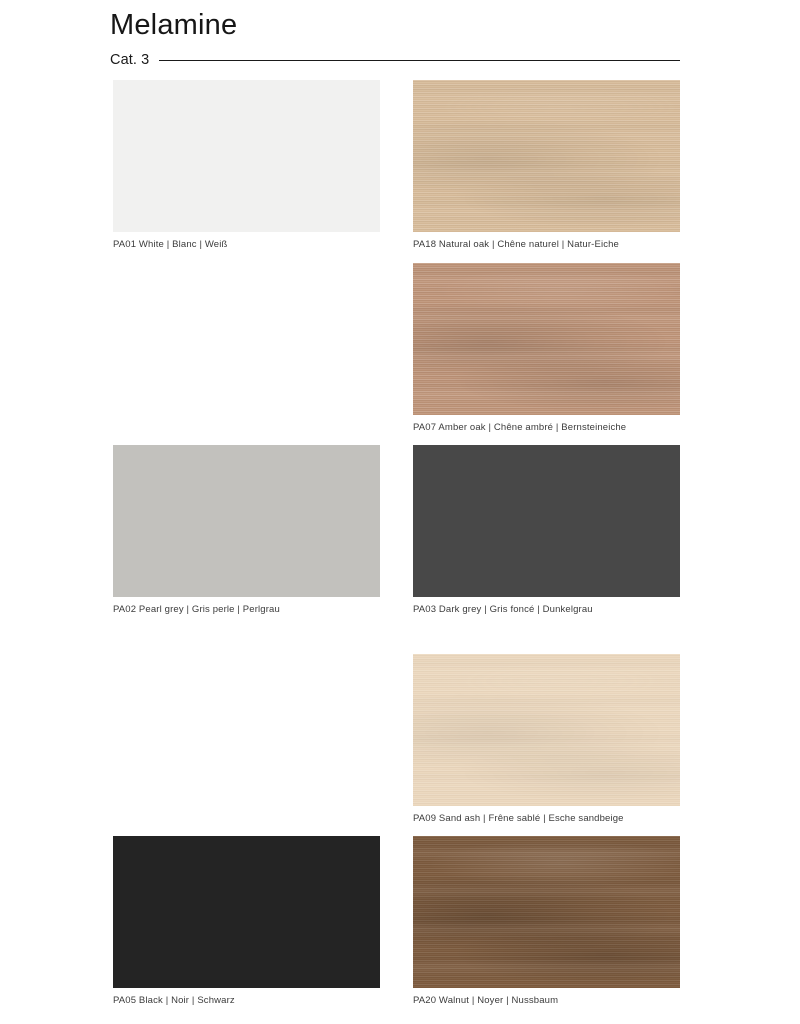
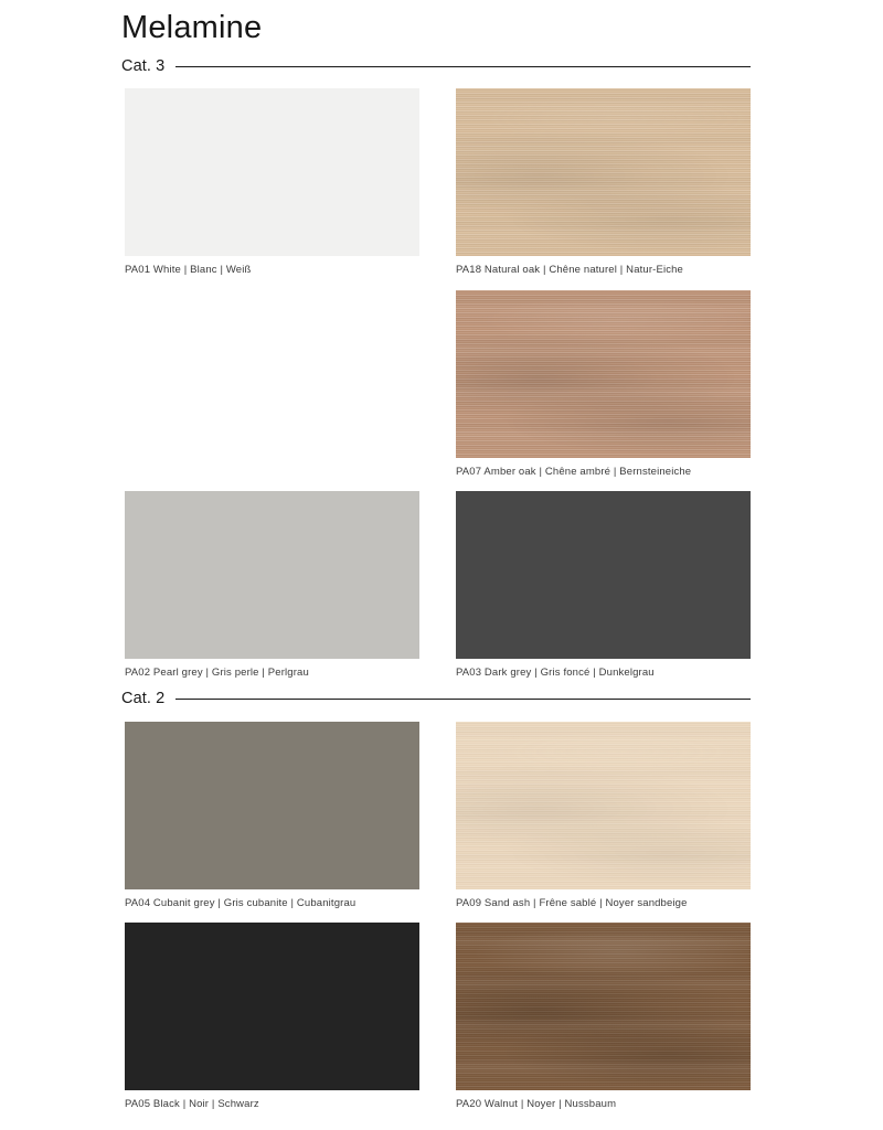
  Melamine
  Cat. 3
  PA01 White | Blanc | Weiß
  PA18 Natural oak | Chêne naturel | Natur-Eiche
  PA07 Amber oak | Chêne ambré | Bernsteineiche
  PA02 Pearl grey | Gris perle | Perlgrau
  PA03 Dark grey | Gris foncé | Dunkelgrau
+ Cat. 2
+ PA04 Cubanit grey | Gris cubanite | Cubanitgrau
- PA09 Sand ash | Frêne sablé | Esche sandbeige
+ PA09 Sand ash | Frêne sablé | Noyer sandbeige
  PA05 Black | Noir | Schwarz
  PA20 Walnut | Noyer | Nussbaum
